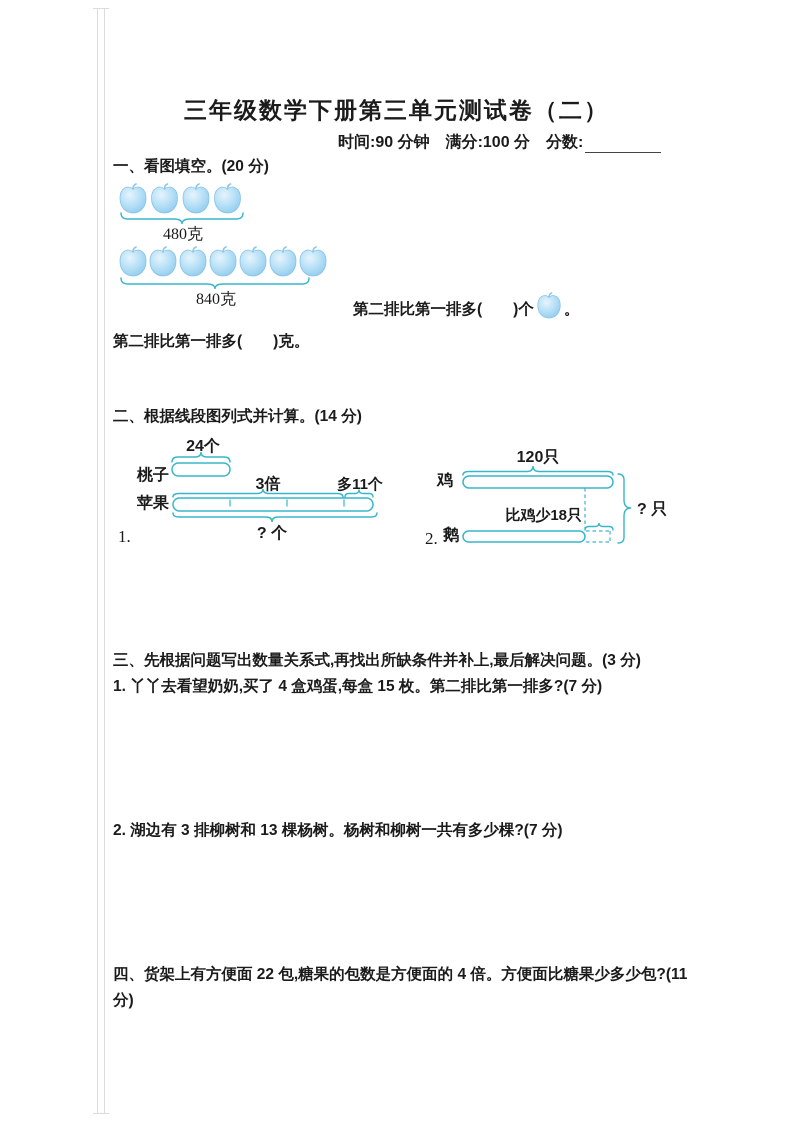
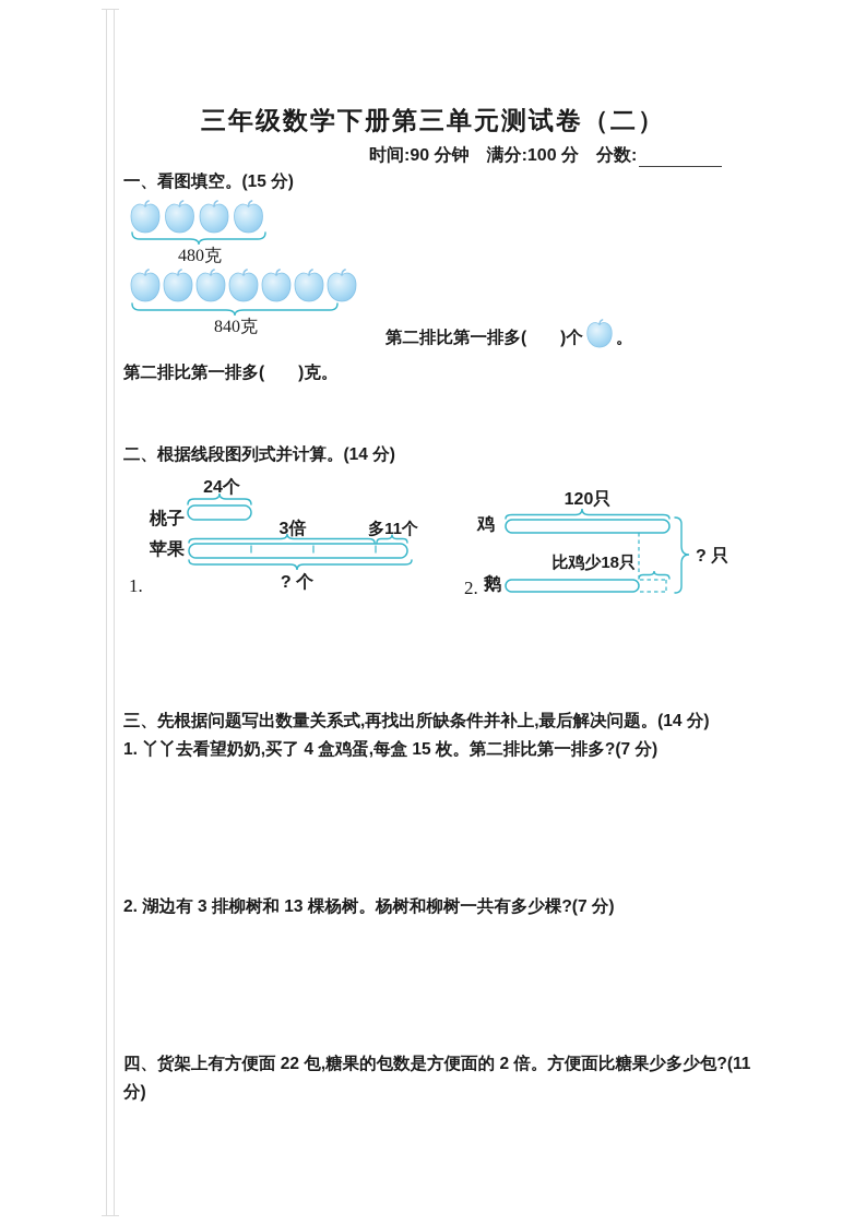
  三年级数学下册第三单元测试卷（二）
  时间:90 分钟
  满分:100 分
  分数:
- 一、看图填空。(20 分)
+ 一、看图填空。(15 分)
  480克
  840克
  第二排比第一排多( )个 。
  第二排比第一排多( )克。
  二、根据线段图列式并计算。(14 分)
  24个
  桃子
  3倍
  多11个
  苹果
  ? 个
  1.
  120只
  鸡
  比鸡少18只
  鹅
  ? 只
  2.
- 三、先根据问题写出数量关系式,再找出所缺条件并补上,最后解决问题。(3 分)
+ 三、先根据问题写出数量关系式,再找出所缺条件并补上,最后解决问题。(14 分)
  1. 丫丫去看望奶奶,买了 4 盒鸡蛋,每盒 15 枚。第二排比第一排多?(7 分)
  2. 湖边有 3 排柳树和 13 棵杨树。杨树和柳树一共有多少棵?(7 分)
- 四、货架上有方便面 22 包,糖果的包数是方便面的 4 倍。方便面比糖果少多少包?(11 分)
+ 四、货架上有方便面 22 包,糖果的包数是方便面的 2 倍。方便面比糖果少多少包?(11 分)
